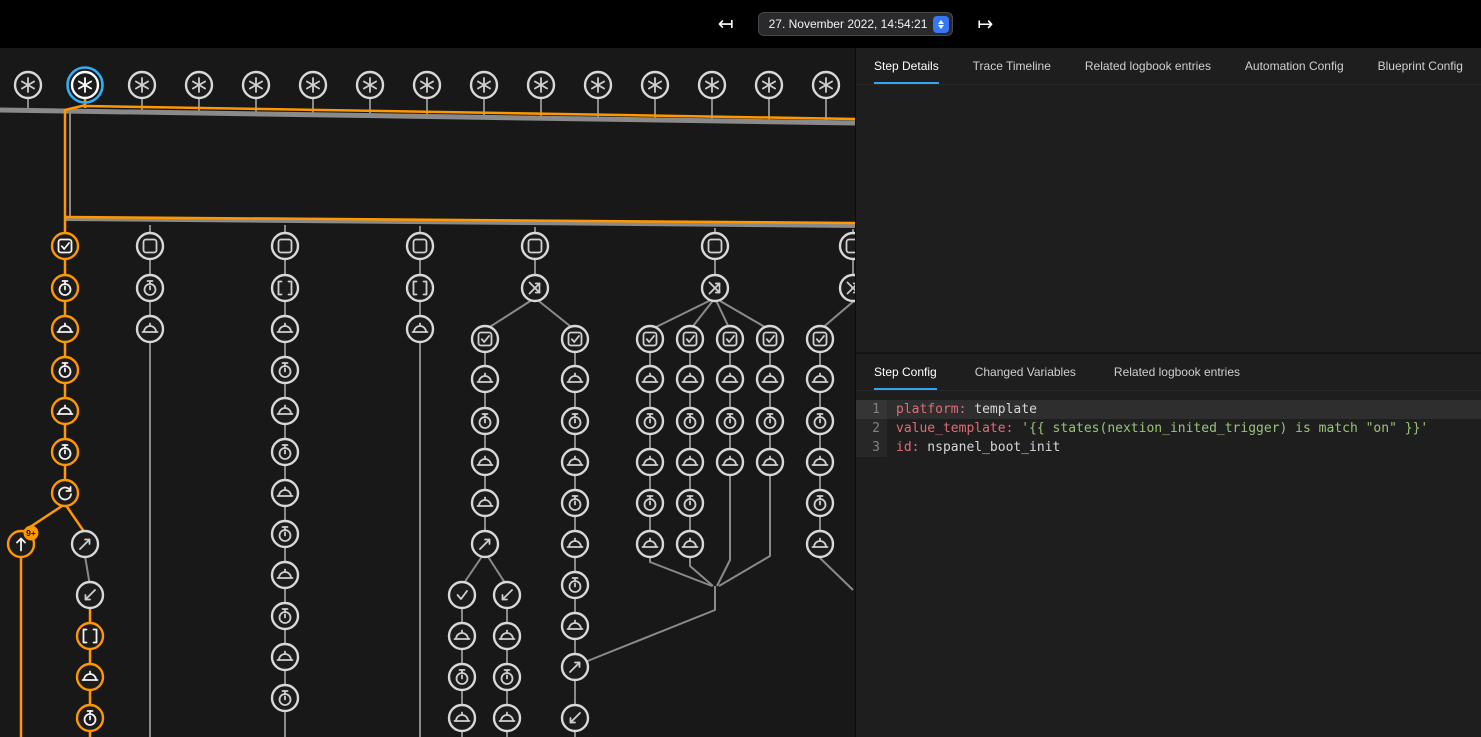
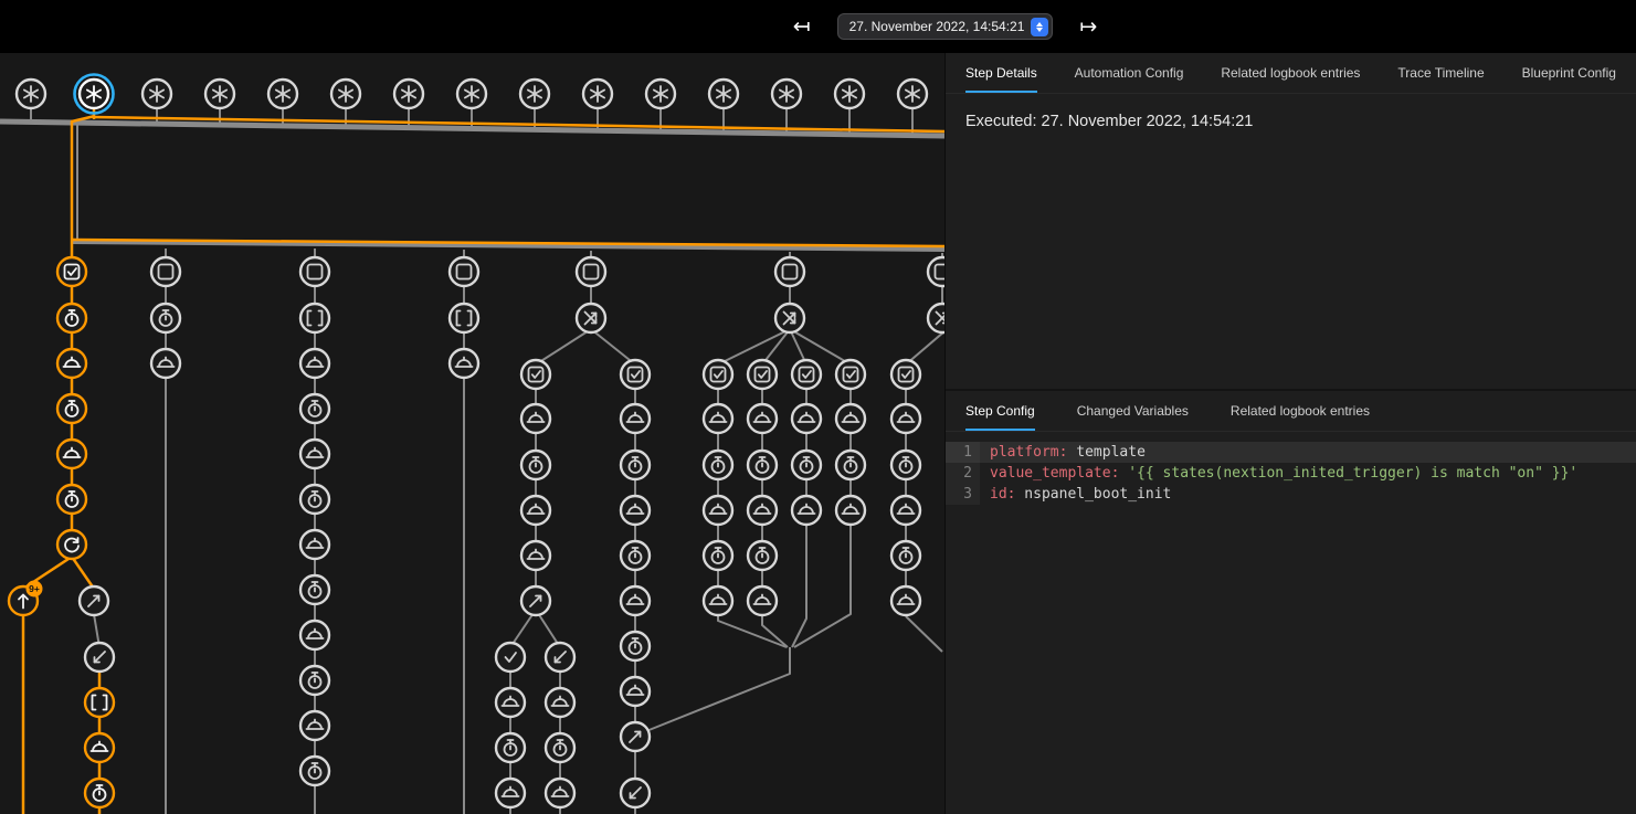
  9+
  ↤
  27. November 2022, 14:54:21
  ↦
  Step Details
- Trace Timeline
+ Automation Config
  Related logbook entries
- Automation Config
+ Trace Timeline
  Blueprint Config
+ Executed: 27. November 2022, 14:54:21
  Step Config
  Changed Variables
  Related logbook entries
  1
  platform: template
  2
  value_template: '{{ states(nextion_inited_trigger) is match "on" }}'
  3
  id: nspanel_boot_init
